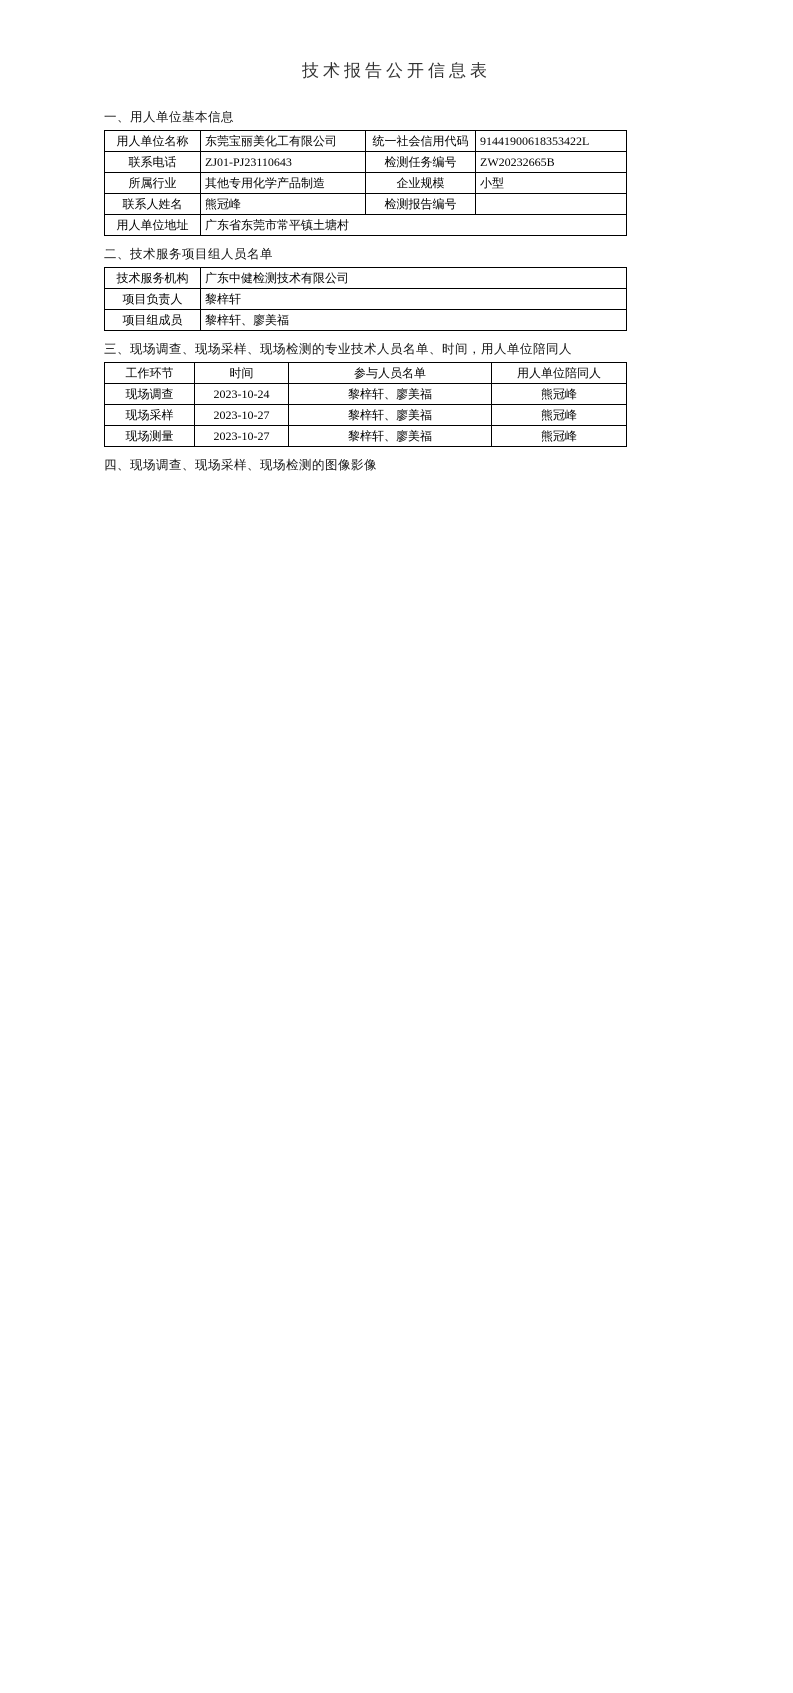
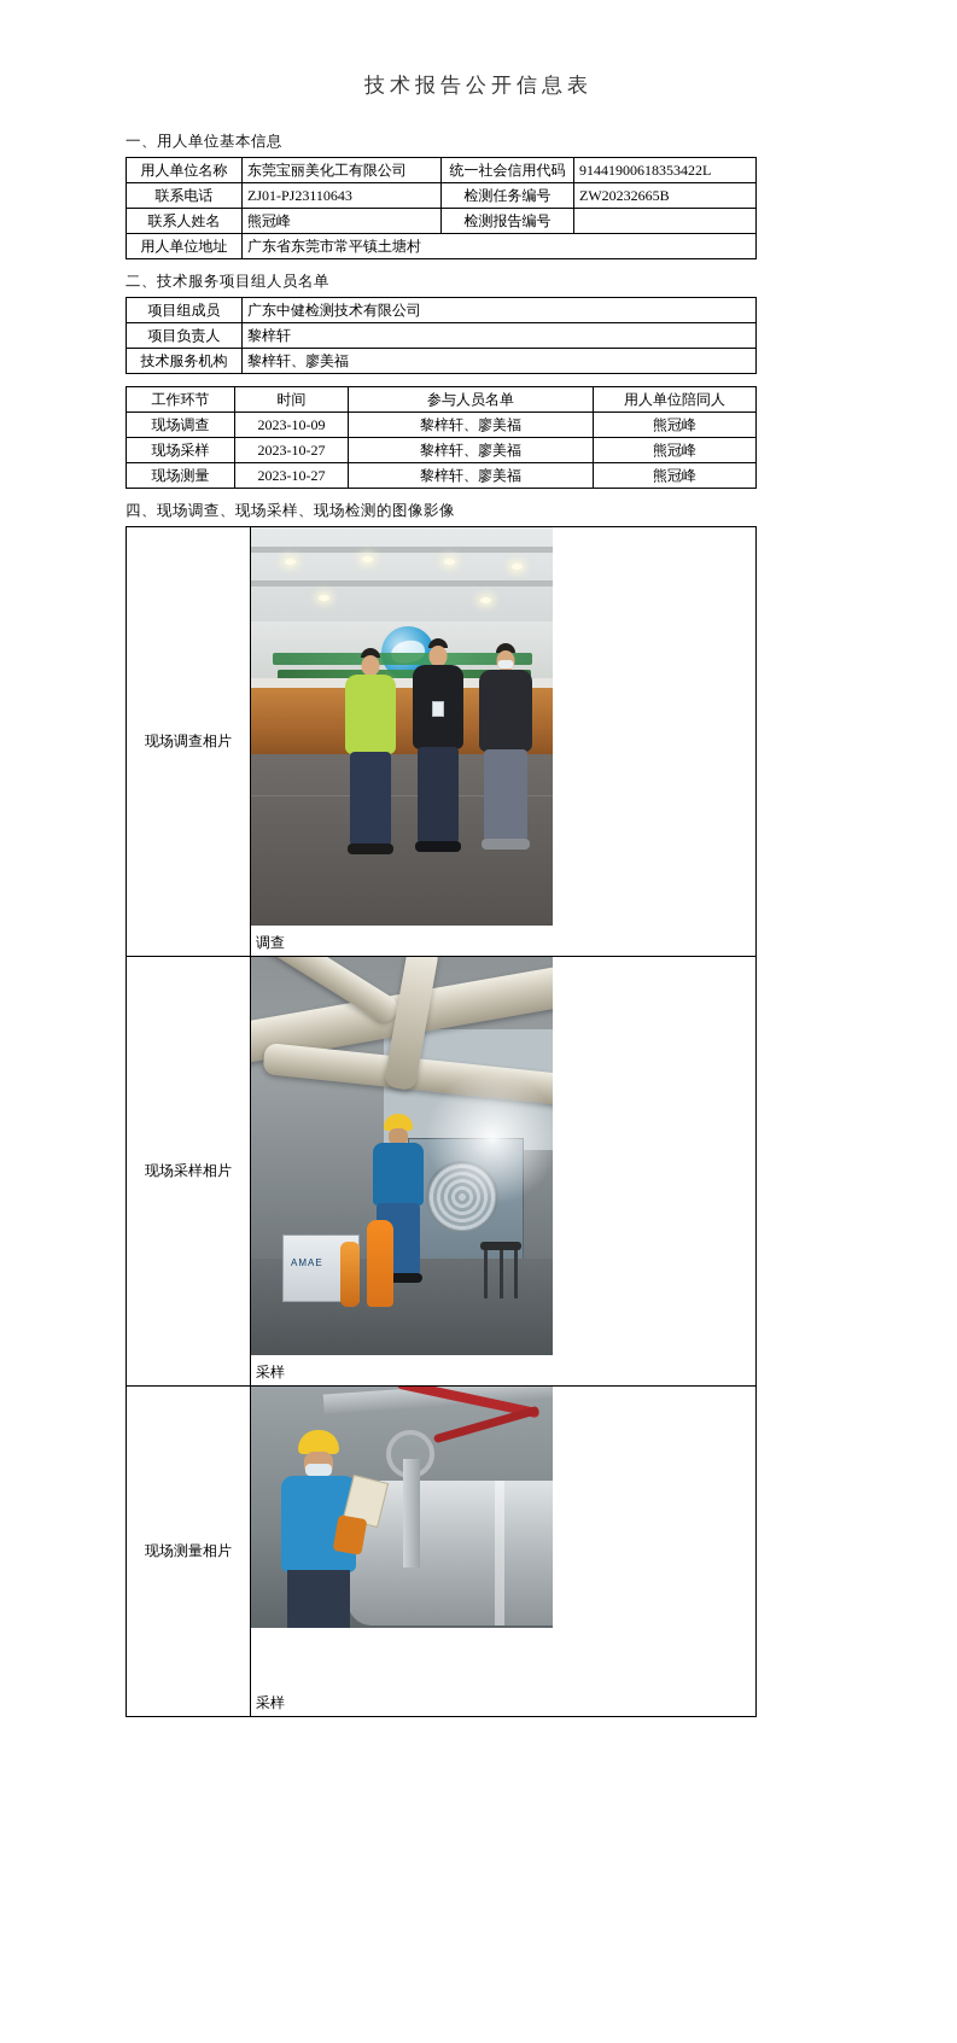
  技术报告公开信息表
  一、用人单位基本信息
  用人单位名称	东莞宝丽美化工有限公司	统一社会信用代码	91441900618353422L
  联系电话	ZJ01-PJ23110643	检测任务编号	ZW20232665B
- 所属行业	其他专用化学产品制造	企业规模	小型
  联系人姓名	熊冠峰	检测报告编号
  用人单位地址	广东省东莞市常平镇土塘村
  二、技术服务项目组人员名单
- 技术服务机构	广东中健检测技术有限公司
+ 项目组成员	广东中健检测技术有限公司
  项目负责人	黎梓轩
- 项目组成员	黎梓轩、廖美福
+ 技术服务机构	黎梓轩、廖美福
- 三、现场调查、现场采样、现场检测的专业技术人员名单、时间，用人单位陪同人
  工作环节	时间	参与人员名单	用人单位陪同人
- 现场调查	2023-10-24	黎梓轩、廖美福	熊冠峰
+ 现场调查	2023-10-09	黎梓轩、廖美福	熊冠峰
  现场采样	2023-10-27	黎梓轩、廖美福	熊冠峰
  现场测量	2023-10-27	黎梓轩、廖美福	熊冠峰
  四、现场调查、现场采样、现场检测的图像影像
+ 现场调查相片	调查
+ 现场采样相片	AMAE 采样
+ 现场测量相片	采样
